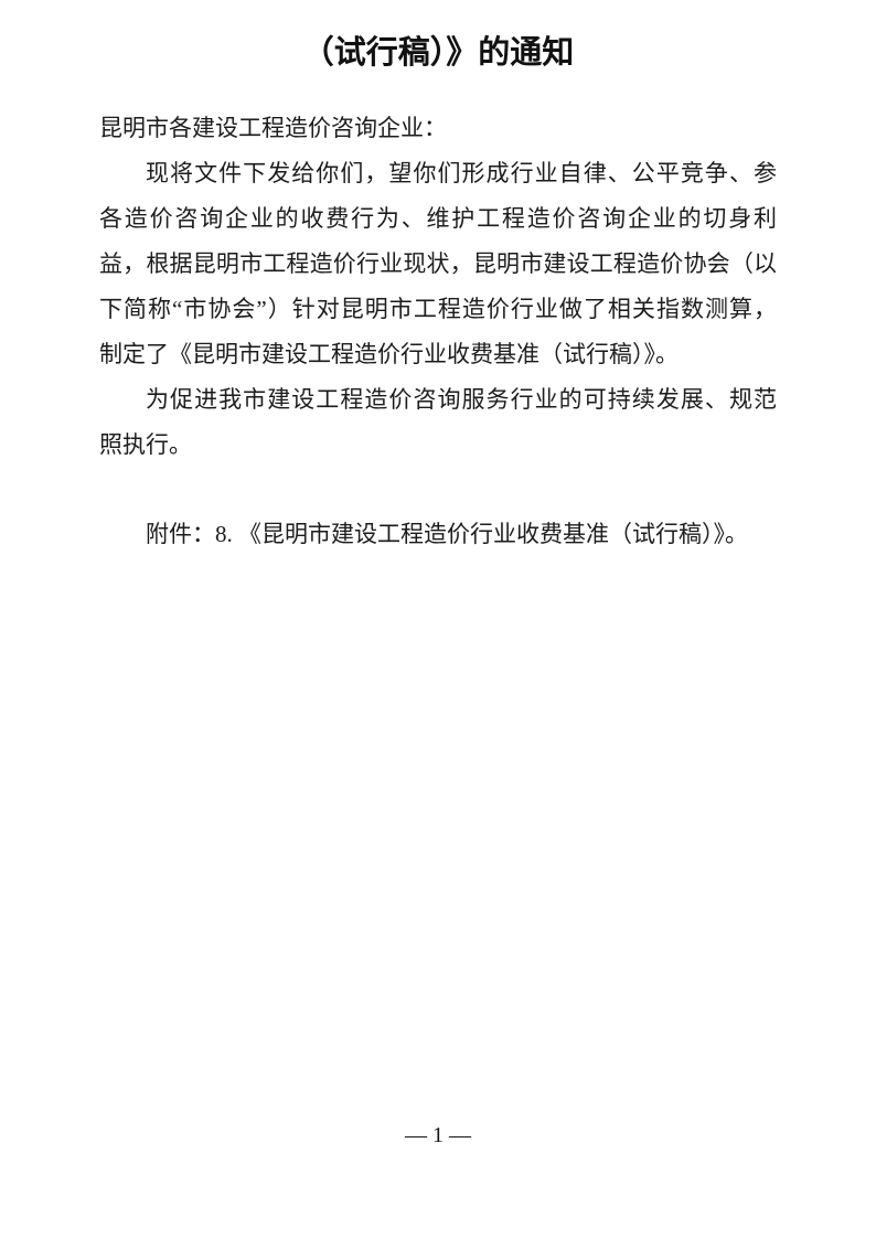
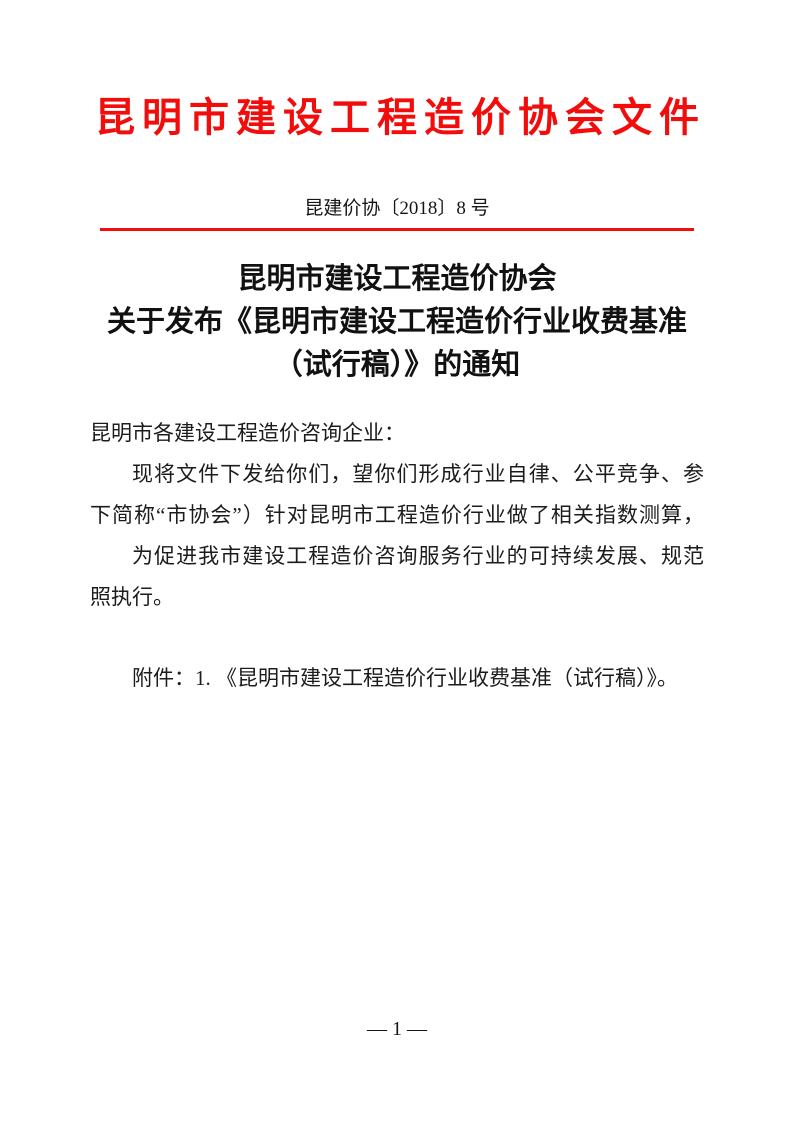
+ 昆明市建设工程造价协会文件
+ 昆建价协〔2018〕8 号
+ 昆明市建设工程造价协会
+ 关于发布《昆明市建设工程造价行业收费基准
  （试行稿）》的通知
  昆明市各建设工程造价咨询企业：
  现将文件下发给你们，望你们形成行业自律、公平竞争、参
- 各造价咨询企业的收费行为、维护工程造价咨询企业的切身利
- 益，根据昆明市工程造价行业现状，昆明市建设工程造价协会（以
  下简称“市协会”）针对昆明市工程造价行业做了相关指数测算，
- 制定了《昆明市建设工程造价行业收费基准（试行稿）》。
  为促进我市建设工程造价咨询服务行业的可持续发展、规范
  照执行。
- 附件：8. 《昆明市建设工程造价行业收费基准（试行稿）》。
+ 附件：1. 《昆明市建设工程造价行业收费基准（试行稿）》。
  — 1 —
